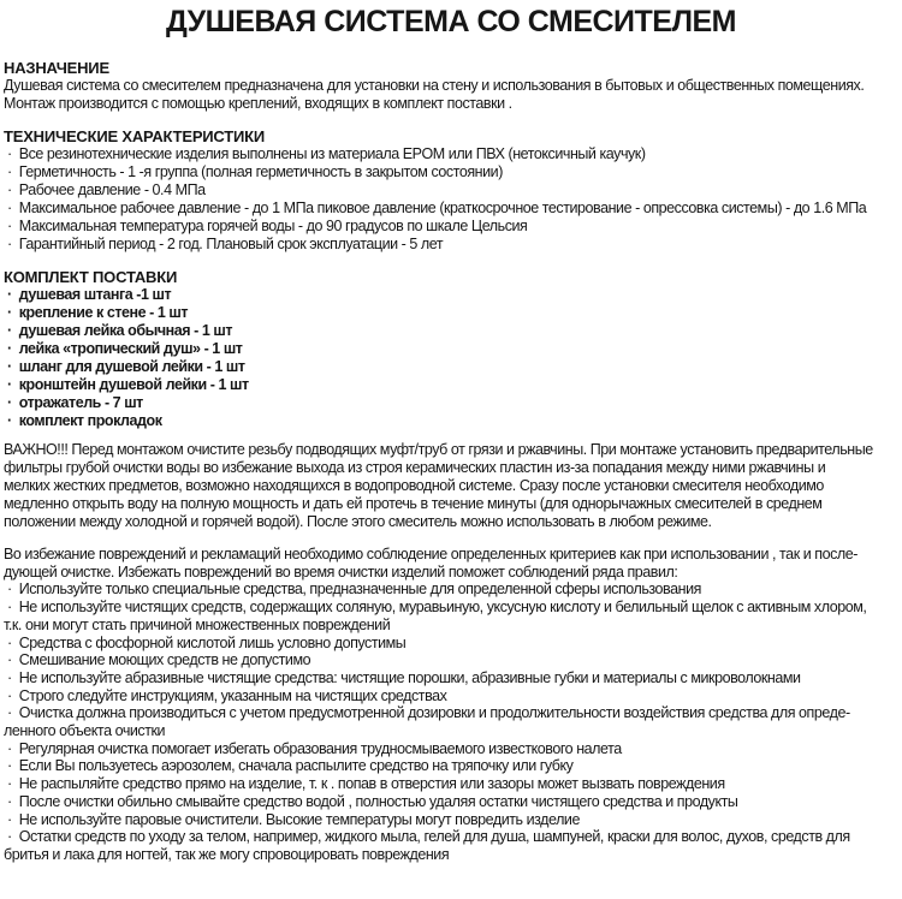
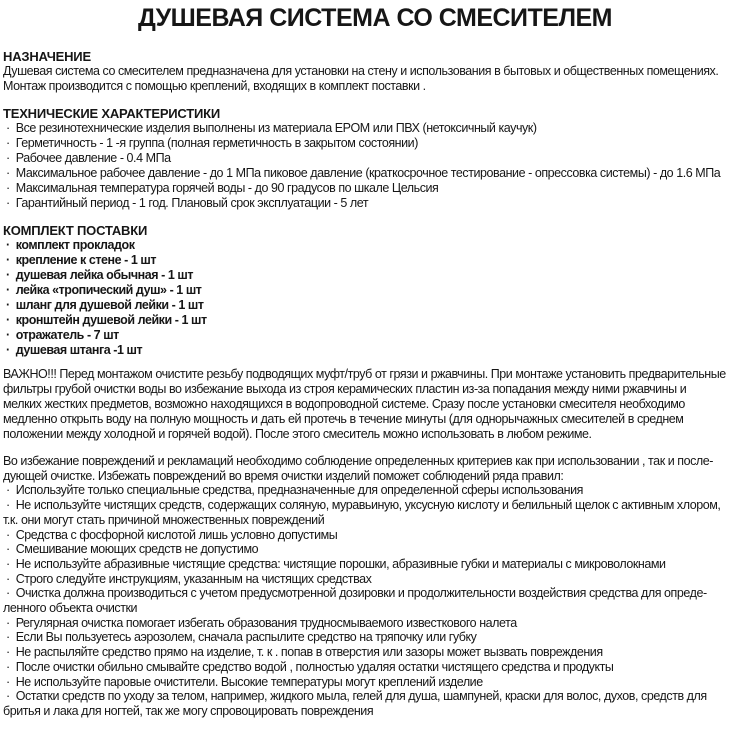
  ДУШЕВАЯ СИСТЕМА СО СМЕСИТЕЛЕМ
  НАЗНАЧЕНИЕ
  Душевая система со смесителем предназначена для установки на стену и использования в бытовых и общественных помещениях.
  Монтаж производится с помощью креплений, входящих в комплект поставки .
  ТЕХНИЧЕСКИЕ ХАРАКТЕРИСТИКИ
  · Все резинотехнические изделия выполнены из материала EPOM или ПВХ (нетоксичный каучук)
  · Герметичность - 1 -я группа (полная герметичность в закрытом состоянии)
  · Рабочее давление - 0.4 МПа
  · Максимальное рабочее давление - до 1 МПа пиковое давление (краткосрочное тестирование - опрессовка системы) - до 1.6 МПа
  · Максимальная температура горячей воды - до 90 градусов по шкале Цельсия
- · Гарантийный период - 2 год. Плановый срок эксплуатации - 5 лет
+ · Гарантийный период - 1 год. Плановый срок эксплуатации - 5 лет
  КОМПЛЕКТ ПОСТАВКИ
- · душевая штанга -1 шт
+ · комплект прокладок
  · крепление к стене - 1 шт
  · душевая лейка обычная - 1 шт
  · лейка «тропический душ» - 1 шт
  · шланг для душевой лейки - 1 шт
  · кронштейн душевой лейки - 1 шт
  · отражатель - 7 шт
- · комплект прокладок
+ · душевая штанга -1 шт
  ВАЖНО!!! Перед монтажом очистите резьбу подводящих муфт/труб от грязи и ржавчины. При монтаже установить предварительные
  фильтры грубой очистки воды во избежание выхода из строя керамических пластин из-за попадания между ними ржавчины и
  мелких жестких предметов, возможно находящихся в водопроводной системе. Сразу после установки смесителя необходимо
  медленно открыть воду на полную мощность и дать ей протечь в течение минуты (для однорычажных смесителей в среднем
  положении между холодной и горячей водой). После этого смеситель можно использовать в любом режиме.
  Во избежание повреждений и рекламаций необходимо соблюдение определенных критериев как при использовании , так и после-
  дующей очистке. Избежать повреждений во время очистки изделий поможет соблюдений ряда правил:
  · Используйте только специальные средства, предназначенные для определенной сферы использования
  · Не используйте чистящих средств, содержащих соляную, муравьиную, уксусную кислоту и белильный щелок с активным хлором,
  т.к. они могут стать причиной множественных повреждений
  · Средства с фосфорной кислотой лишь условно допустимы
  · Смешивание моющих средств не допустимо
  · Не используйте абразивные чистящие средства: чистящие порошки, абразивные губки и материалы с микроволокнами
  · Строго следуйте инструкциям, указанным на чистящих средствах
  · Очистка должна производиться с учетом предусмотренной дозировки и продолжительности воздействия средства для опреде-
  ленного объекта очистки
  · Регулярная очистка помогает избегать образования трудносмываемого известкового налета
  · Если Вы пользуетесь аэрозолем, сначала распылите средство на тряпочку или губку
  · Не распыляйте средство прямо на изделие, т. к . попав в отверстия или зазоры может вызвать повреждения
  · После очистки обильно смывайте средство водой , полностью удаляя остатки чистящего средства и продукты
- · Не используйте паровые очистители. Высокие температуры могут повредить изделие
+ · Не используйте паровые очистители. Высокие температуры могут креплений изделие
  · Остатки средств по уходу за телом, например, жидкого мыла, гелей для душа, шампуней, краски для волос, духов, средств для
  бритья и лака для ногтей, так же могу спровоцировать повреждения
